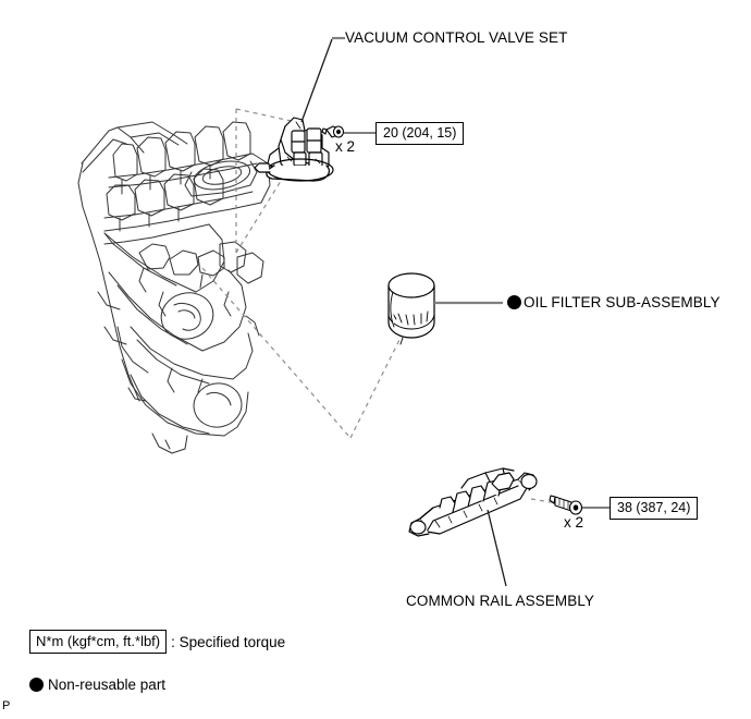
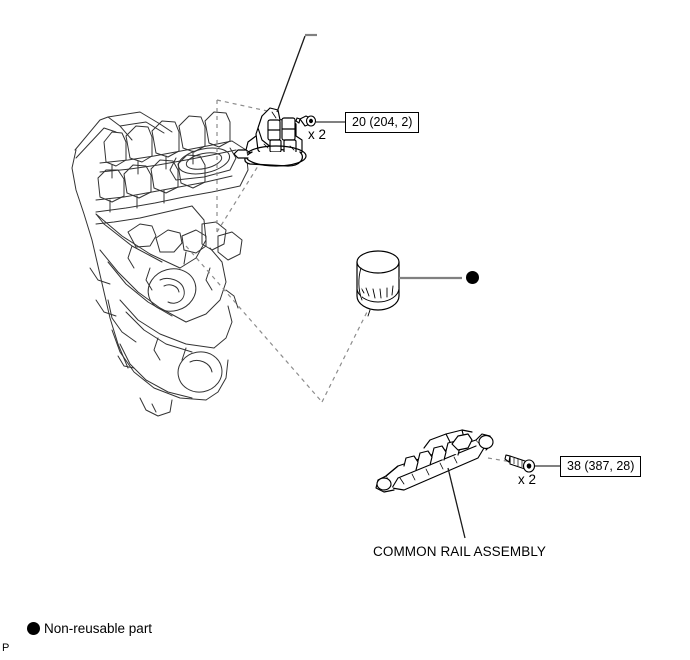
- VACUUM CONTROL VALVE SET
- OIL FILTER SUB-ASSEMBLY
  COMMON RAIL ASSEMBLY
- 20 (204, 15)
+ 20 (204, 2)
  x 2
- 38 (387, 24)
+ 38 (387, 28)
  x 2
- N*m (kgf*cm, ft.*lbf)
- : Specified torque
  Non-reusable part
  P
